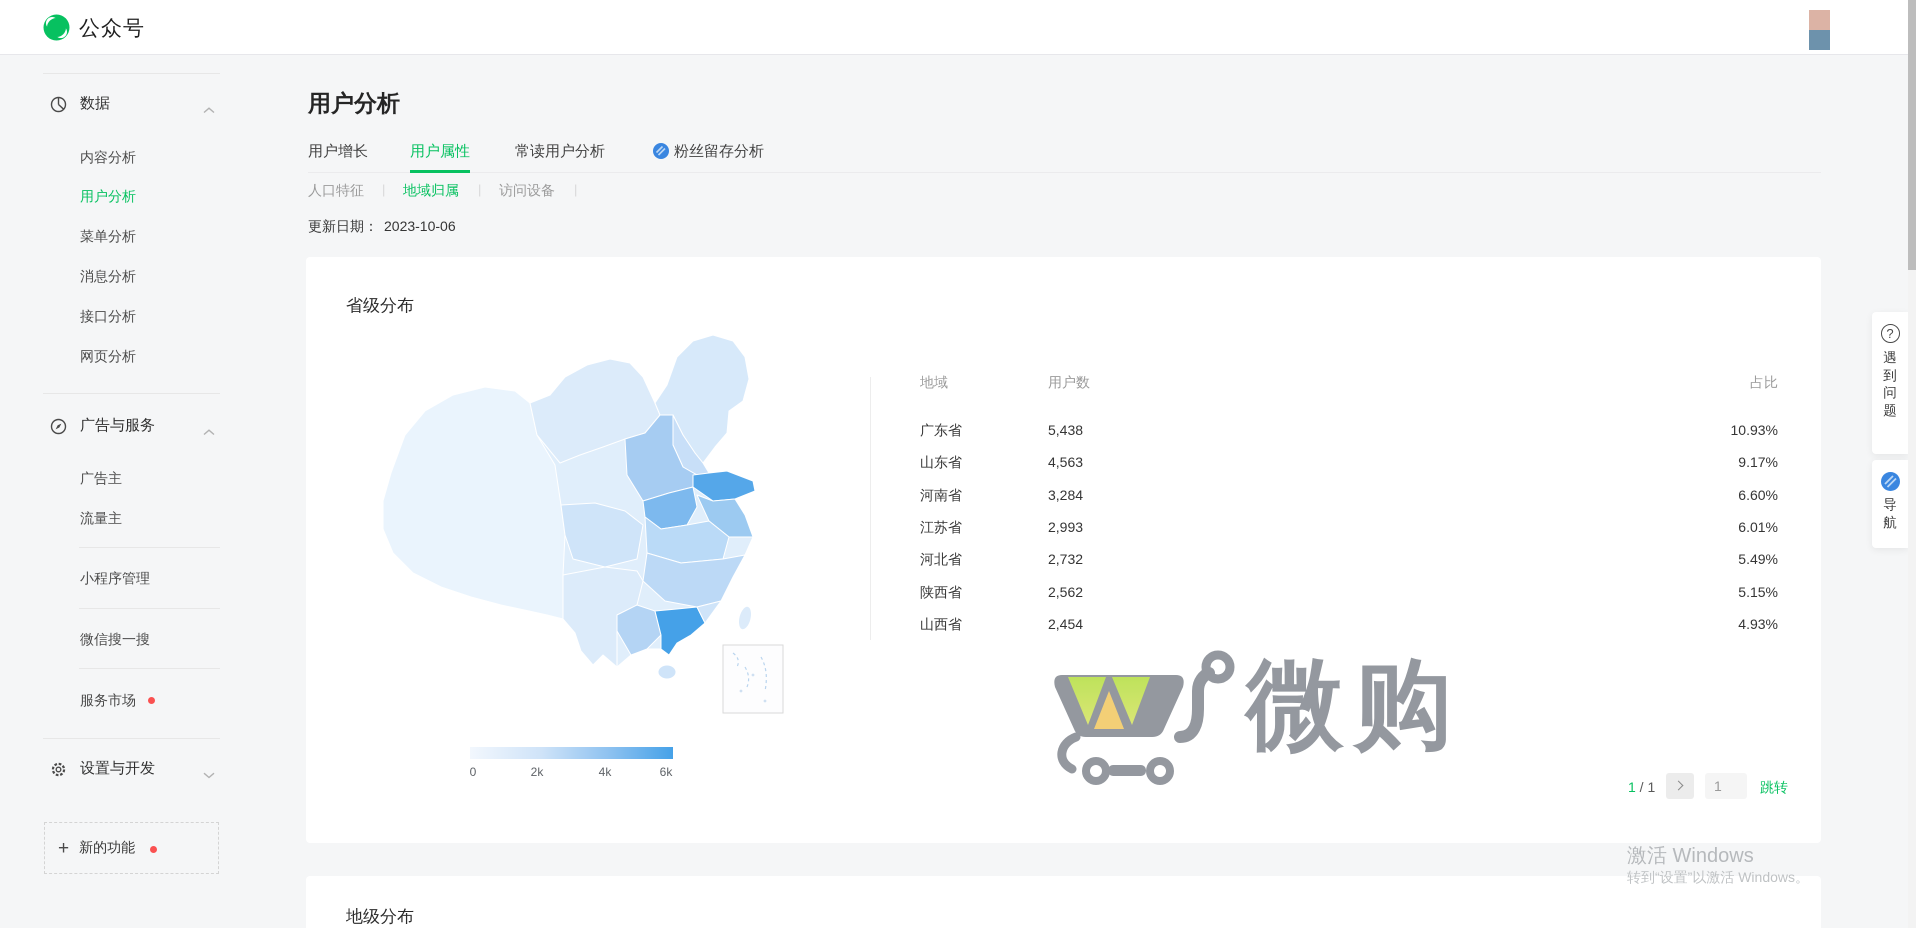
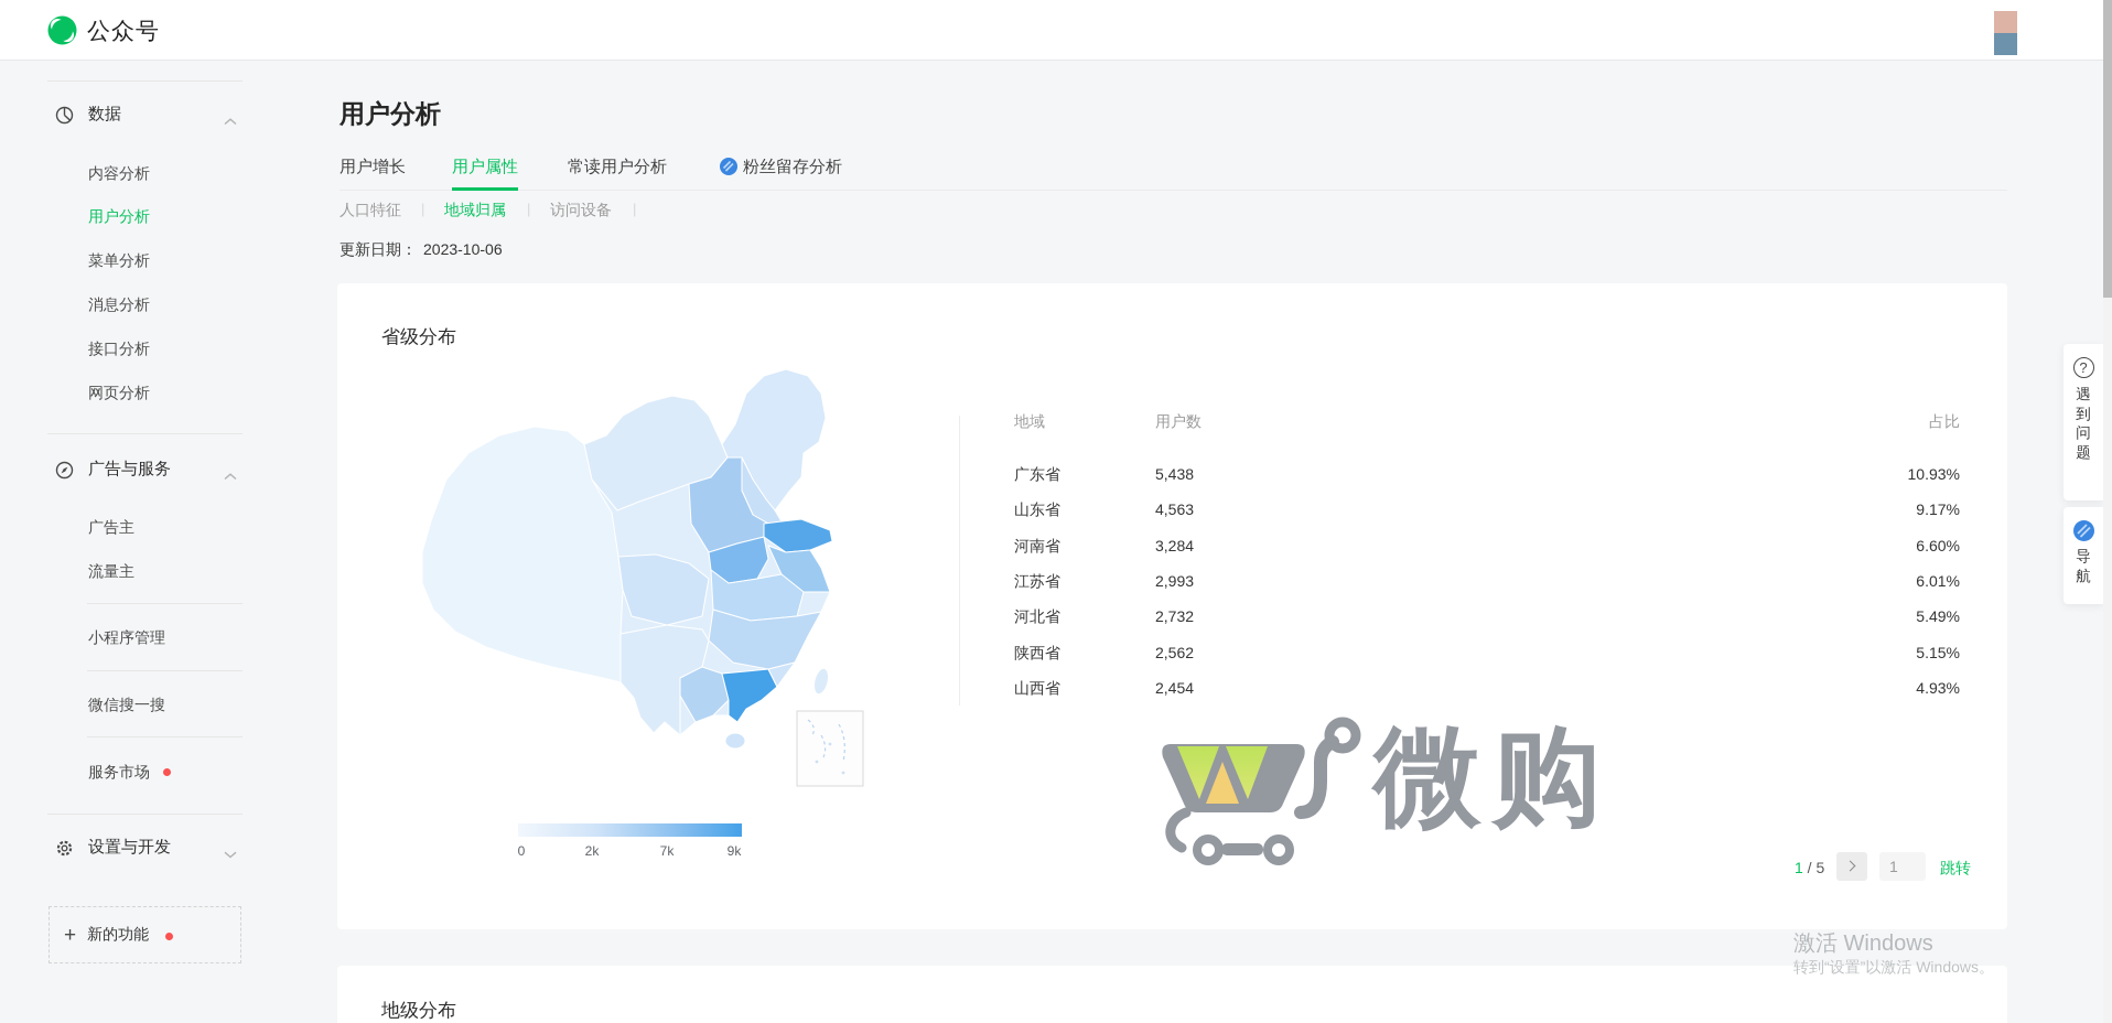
  公众号
  数据
  内容分析
  用户分析
  菜单分析
  消息分析
  接口分析
  网页分析
  广告与服务
  广告主
  流量主
  小程序管理
  微信搜一搜
  服务市场
  设置与开发
  +
  新的功能
  用户分析
  用户增长
  用户属性
  常读用户分析
  粉丝留存分析
  人口特征
  |
  地域归属
  |
  访问设备
  |
  更新日期： 2023-10-06
  省级分布
  地域
  用户数
  占比
  广东省
  5,438
  10.93%
  山东省
  4,563
  9.17%
  河南省
  3,284
  6.60%
  江苏省
  2,993
  6.01%
  河北省
  2,732
  5.49%
  陕西省
  2,562
  5.15%
  山西省
  2,454
  4.93%
  0
  2k
- 4k
+ 7k
- 6k
+ 9k
- 1 / 1
+ 1 / 5
  1
  跳转
  微购
  地级分布
  ?
  遇到问题
  导航
  激活 Windows
  转到“设置”以激活 Windows。
